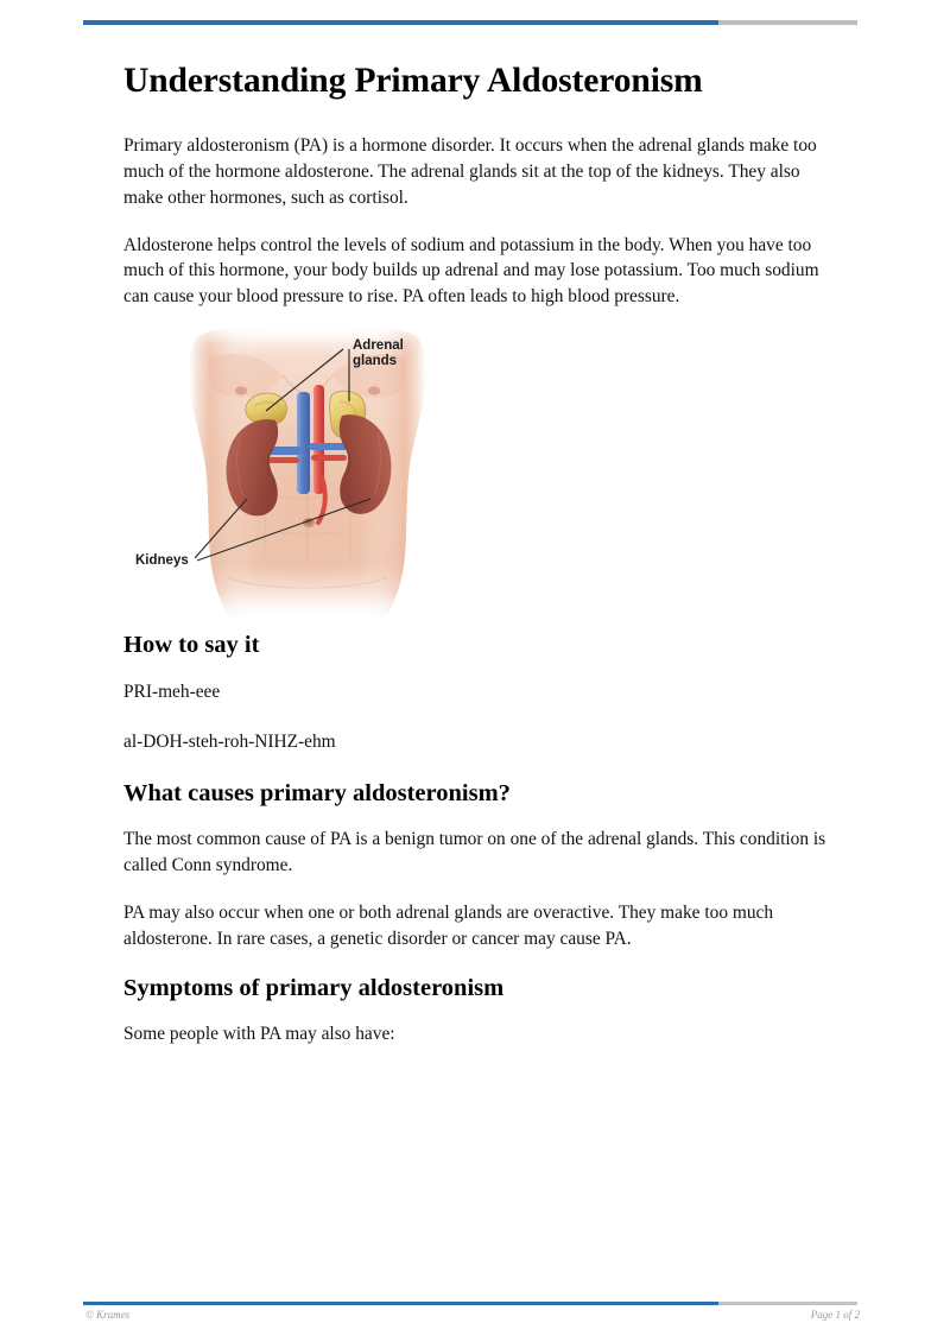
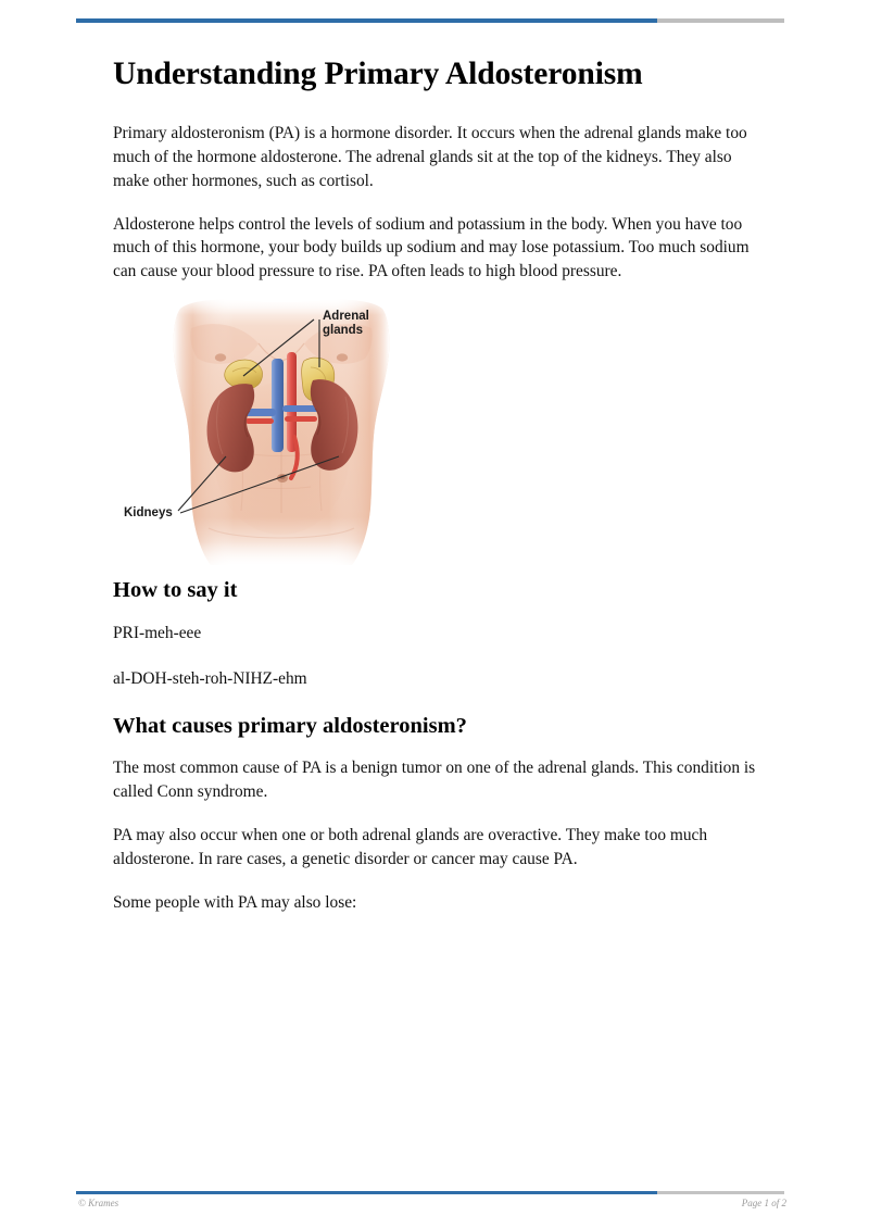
  Understanding Primary Aldosteronism
  Primary aldosteronism (PA) is a hormone disorder. It occurs when the adrenal glands make too much of the hormone aldosterone. The adrenal glands sit at the top of the kidneys. They also make other hormones, such as cortisol.
- Aldosterone helps control the levels of sodium and potassium in the body. When you have too much of this hormone, your body builds up adrenal and may lose potassium. Too much sodium can cause your blood pressure to rise. PA often leads to high blood pressure.
+ Aldosterone helps control the levels of sodium and potassium in the body. When you have too much of this hormone, your body builds up sodium and may lose potassium. Too much sodium can cause your blood pressure to rise. PA often leads to high blood pressure.
  How to say it
  PRI-meh-eee
  al-DOH-steh-roh-NIHZ-ehm
  What causes primary aldosteronism?
  The most common cause of PA is a benign tumor on one of the adrenal glands. This condition is called Conn syndrome.
  PA may also occur when one or both adrenal glands are overactive. They make too much aldosterone. In rare cases, a genetic disorder or cancer may cause PA.
- Symptoms of primary aldosteronism
- Some people with PA may also have:
+ Some people with PA may also lose:
  Adrenal
  glands
  Kidneys
  © Krames
  Page 1 of 2
